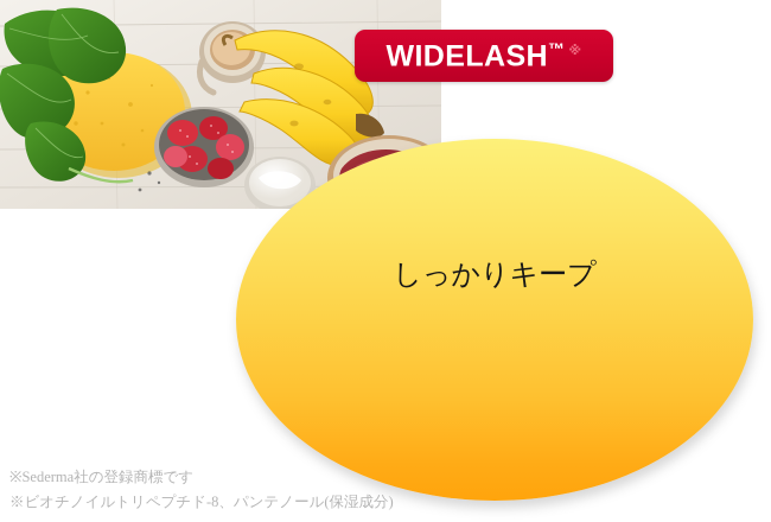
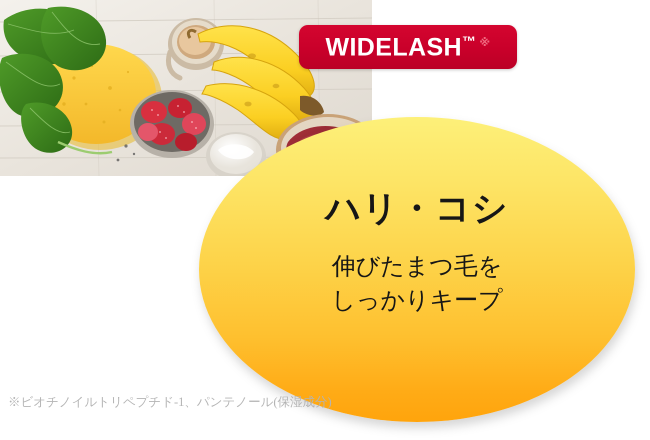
+ ハリ・コシ
+ 伸びたまつ毛を
  しっかりキープ
  WIDELASH™ ※
- ※Sederma社の登録商標です
- ※ビオチノイルトリペプチド-8、パンテノール(保湿成分)
+ ※ビオチノイルトリペプチド-1、パンテノール(保湿成分)
